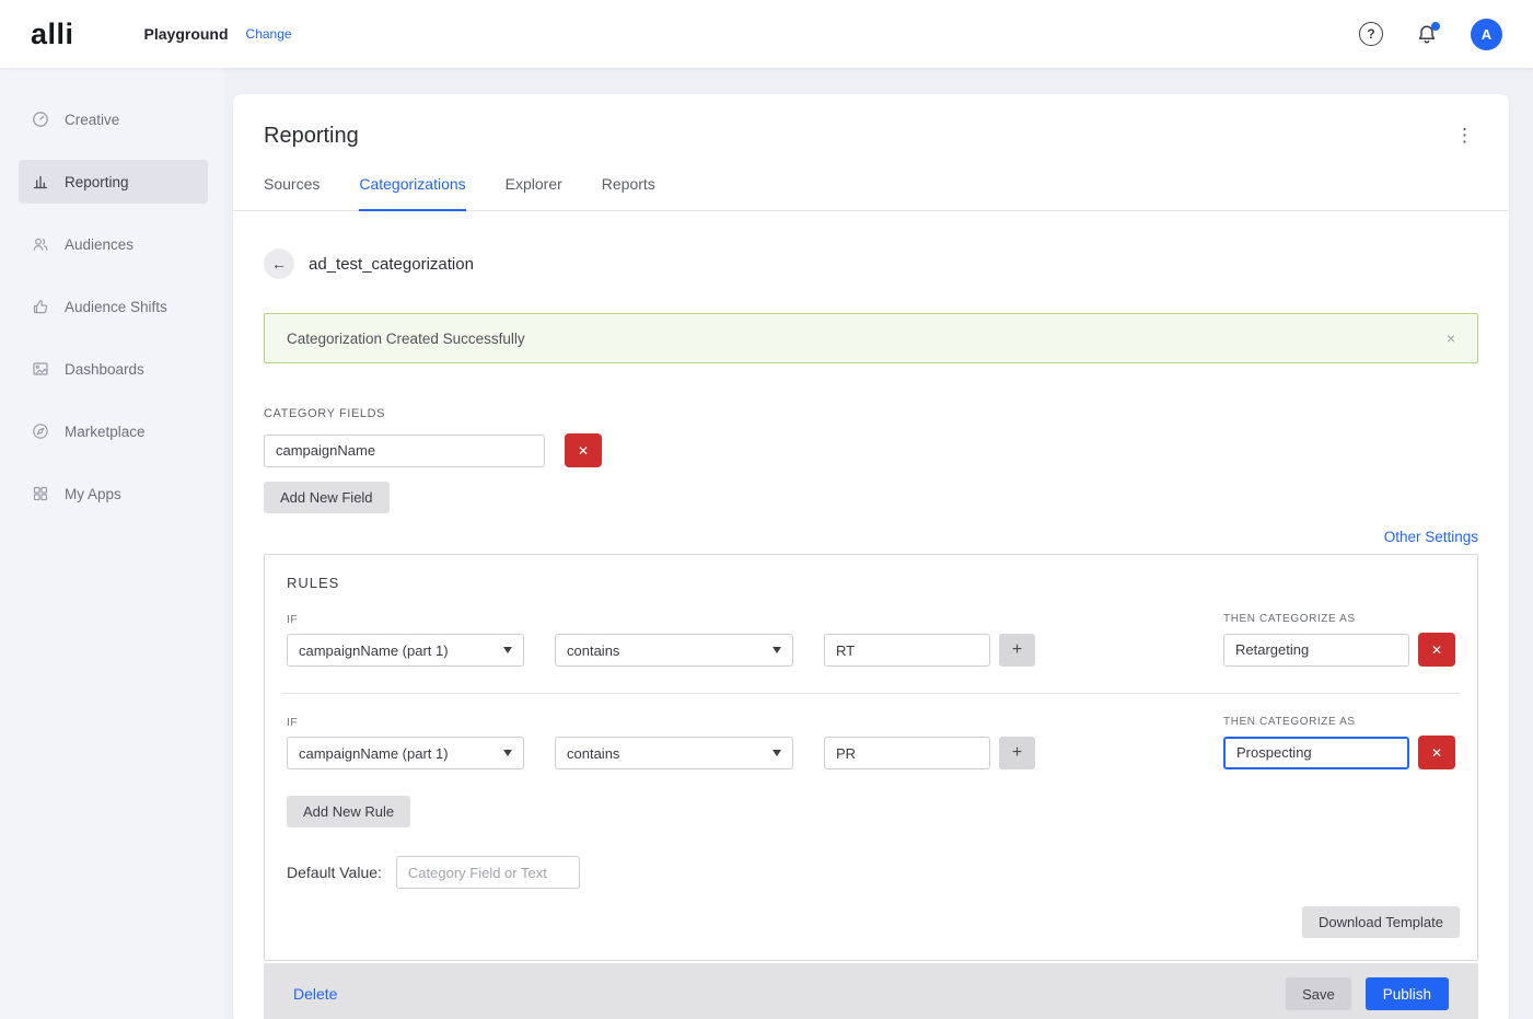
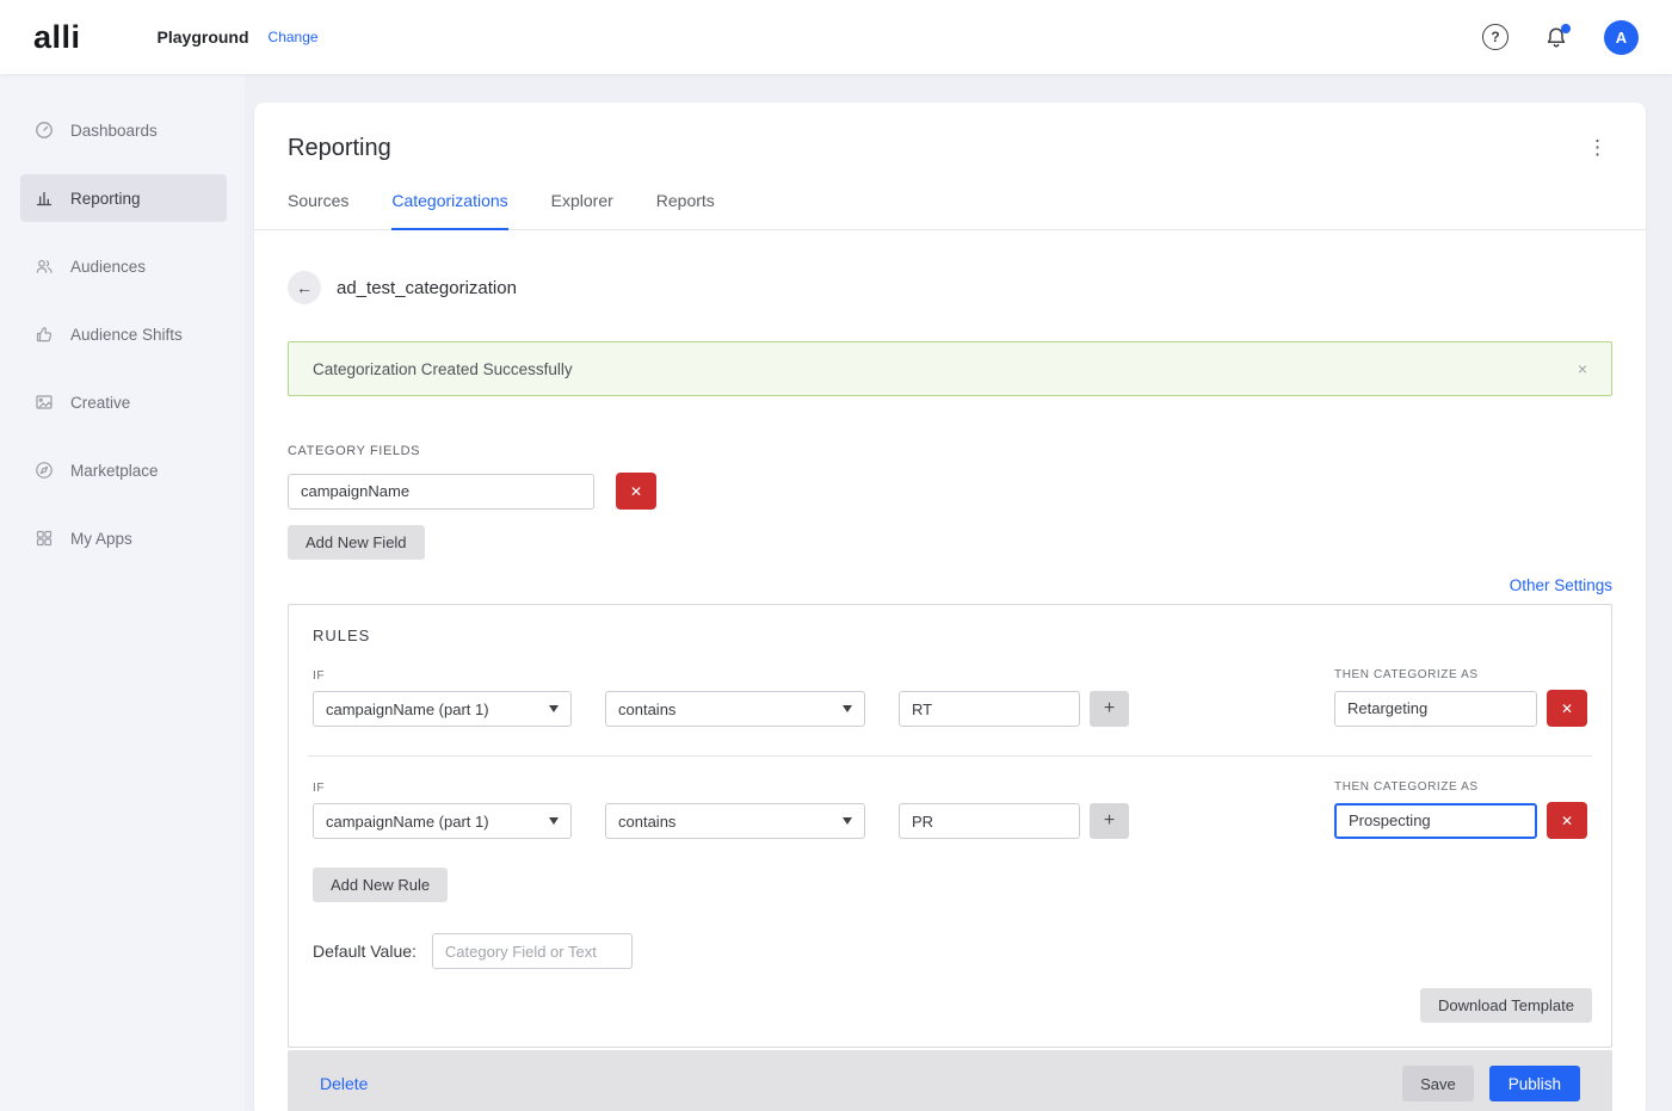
  alli
  Playground
  Change
  ?
  A
- Creative
+ Dashboards
  Reporting
  Audiences
  Audience Shifts
- Dashboards
+ Creative
  Marketplace
  My Apps
  Reporting
  ⋮
  Sources
  Categorizations
  Explorer
  Reports
  ←
  ad_test_categorization
  Categorization Created Successfully
  ×
  CATEGORY FIELDS
  campaignName
  ✕
  Add New Field
  Other Settings
  RULES
  IF
  campaignName (part 1)
  contains
  RT
  +
  THEN CATEGORIZE AS
  Retargeting
  ✕
  IF
  campaignName (part 1)
  contains
  PR
  +
  THEN CATEGORIZE AS
  Prospecting
  ✕
  Add New Rule
  Default Value:
  Category Field or Text
  Download Template
  Delete
  Save
  Publish
